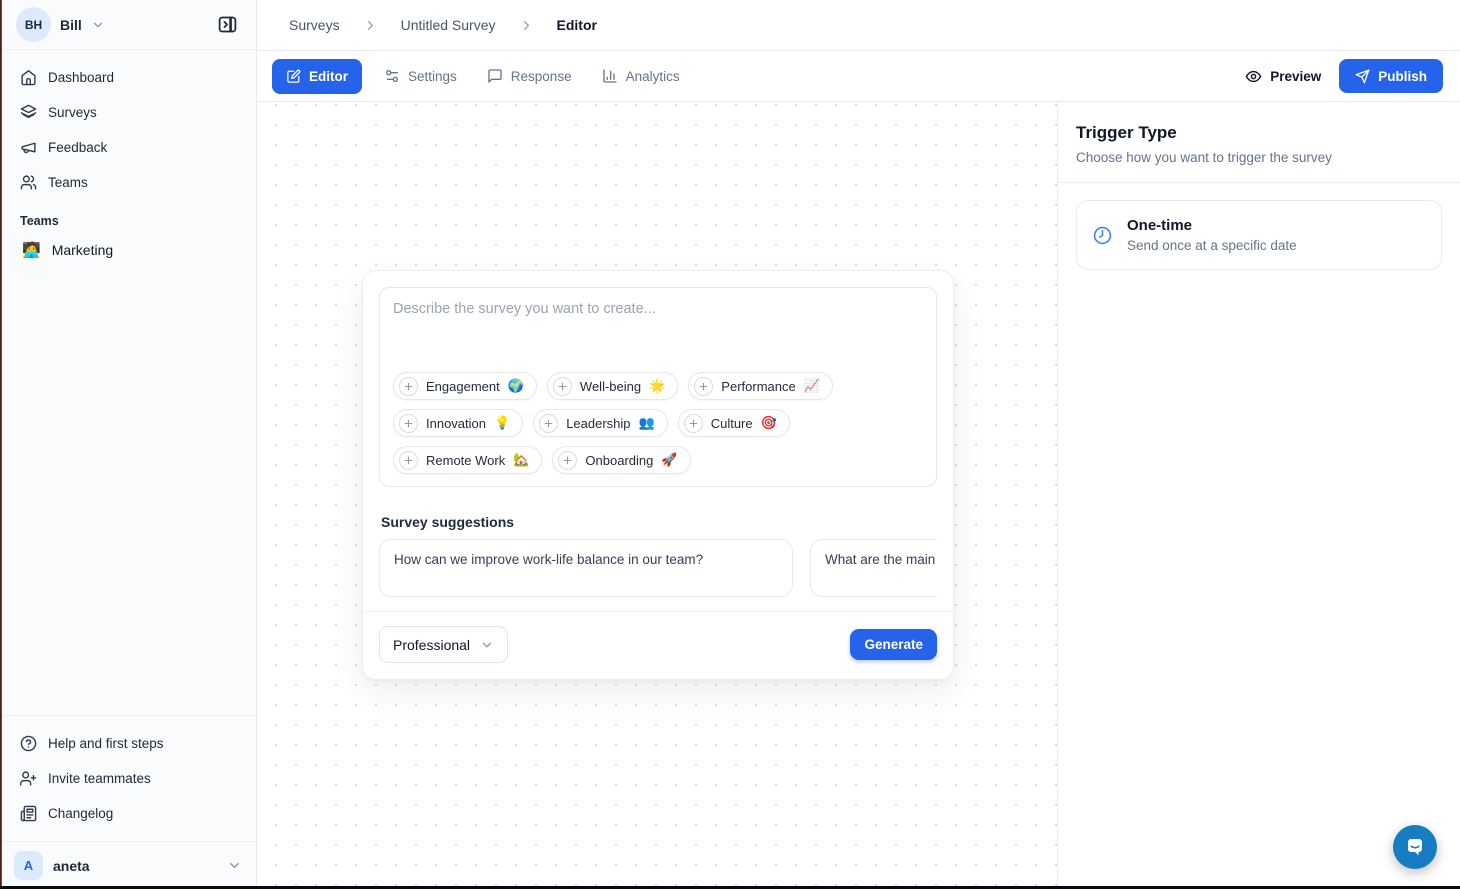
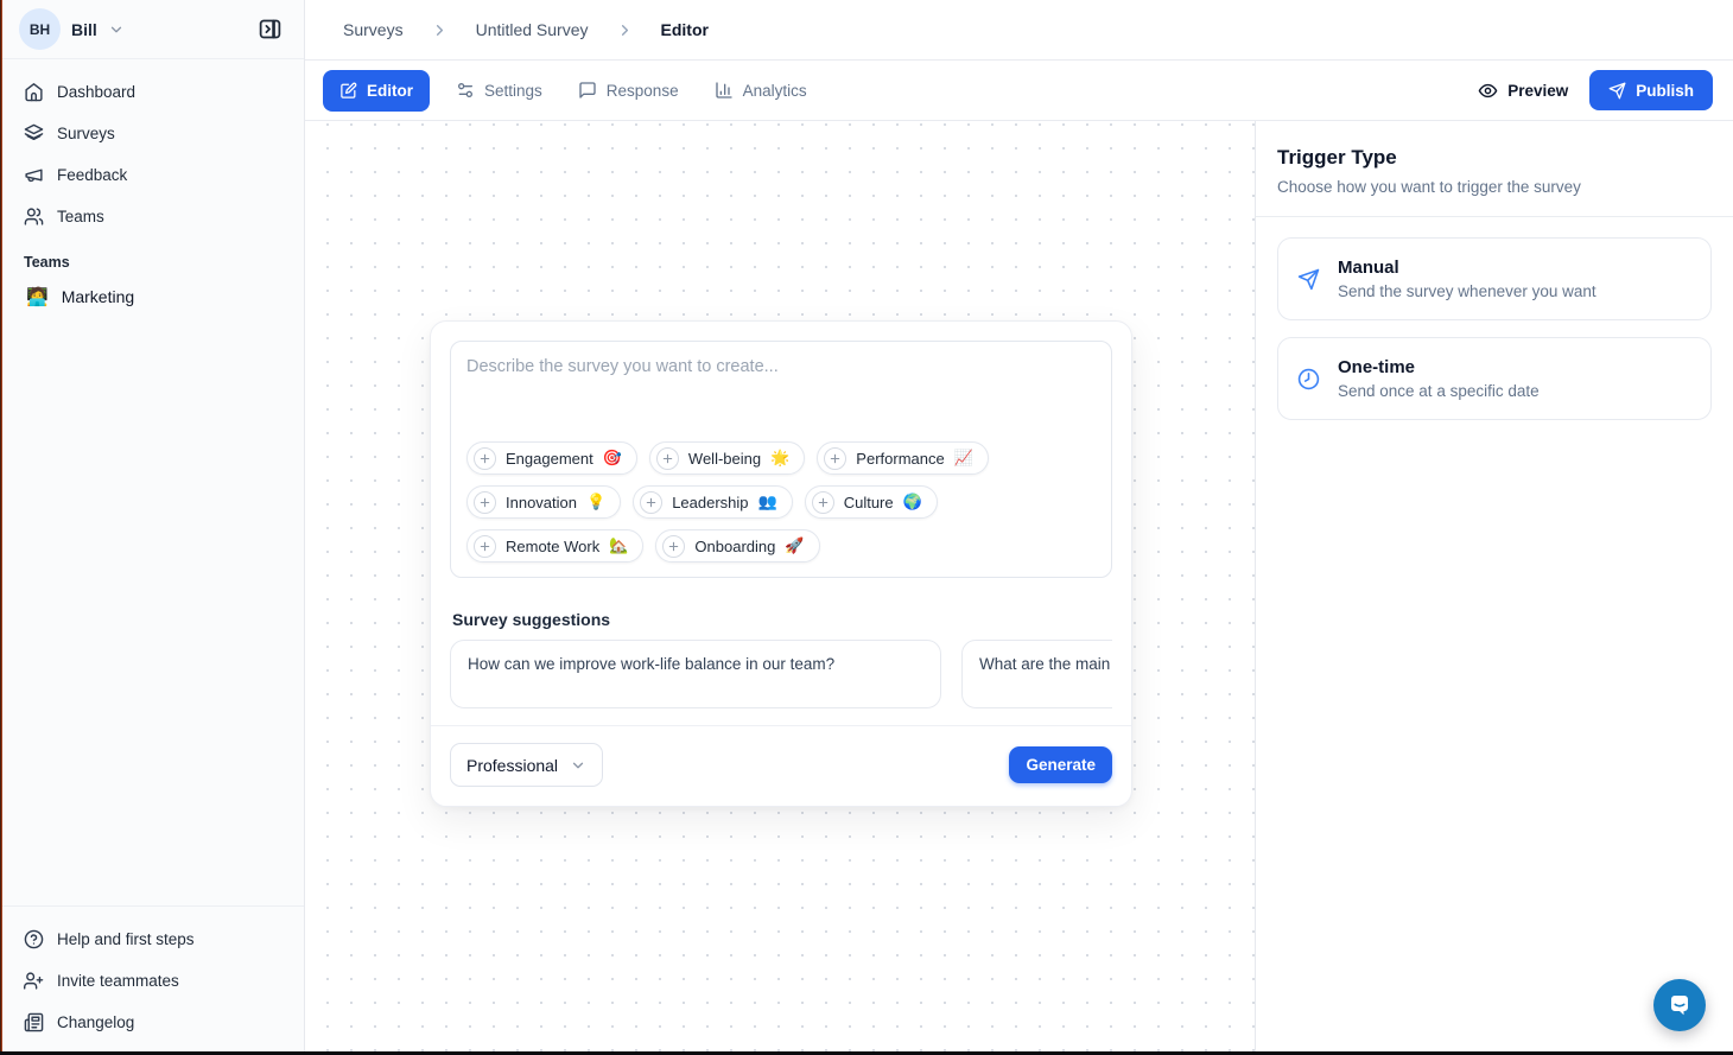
  BH
  Bill
  Dashboard
  Surveys
  Feedback
  Teams
  Teams
  🧑‍💻
  Marketing
  Help and first steps
  Invite teammates
  Changelog
- A
- aneta
  Surveys
  Untitled Survey
  Editor
  Editor
  Settings
  Response
  Analytics
  Preview
  Publish
  Describe the survey you want to create...
  Engagement
- 🌍
+ 🎯
  Well-being
  🌟
  Performance
  📈
  Innovation
  💡
  Leadership
  👥
  Culture
- 🎯
+ 🌍
  Remote Work
  🏡
  Onboarding
  🚀
  Survey suggestions
  How can we improve work-life balance in our team?
  What are the main
  Professional
  Generate
  Trigger Type
  Choose how you want to trigger the survey
+ Manual
+ Send the survey whenever you want
  One-time
  Send once at a specific date
